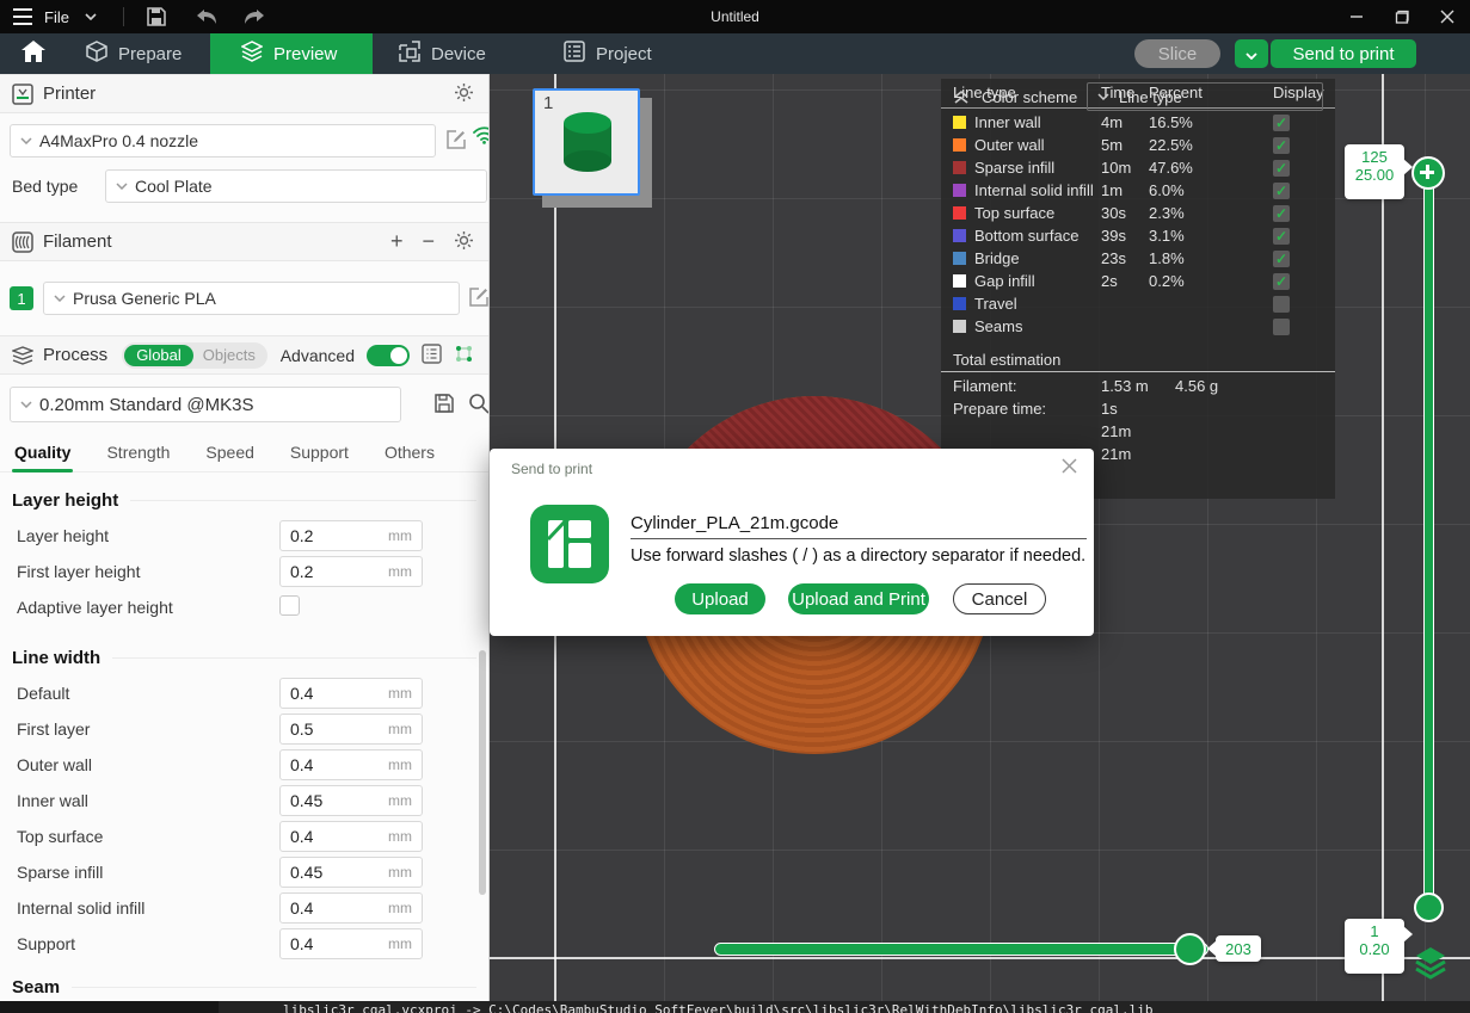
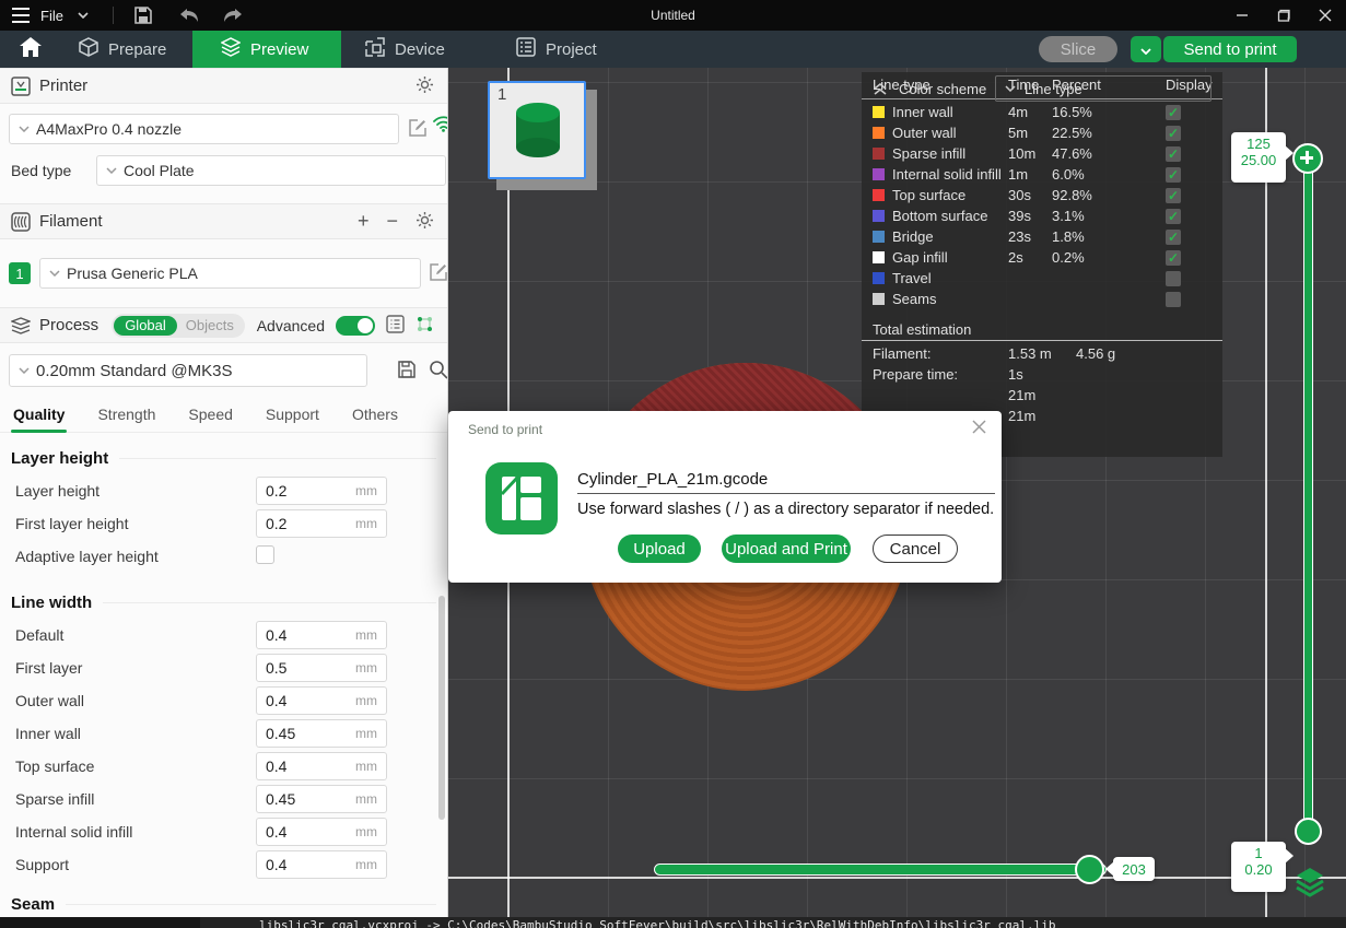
  File
  Untitled
  Prepare
  Preview
  Device
  Project
  Slice
  Send to print
  Printer
  A4MaxPro 0.4 nozzle
  Bed type
  Cool Plate
  Filament
  +
  −
  1
  Prusa Generic PLA
  Process
  Global
  Objects
  Advanced
  0.20mm Standard @MK3S
  Quality
  Strength
  Speed
  Support
  Others
  Layer height
  Layer height
  0.2
  mm
  First layer height
  0.2
  mm
  Adaptive layer height
  Line width
  Default
  0.4
  mm
  First layer
  0.5
  mm
  Outer wall
  0.4
  mm
  Inner wall
  0.45
  mm
  Top surface
  0.4
  mm
  Sparse infill
  0.45
  mm
  Internal solid infill
  0.4
  mm
  Support
  0.4
  mm
  Seam
  1
  Color scheme
  Line type
  Line type
  Time
  Percent
  Display
  Inner wall
  4m
  16.5%
  ✓
  Outer wall
  5m
  22.5%
  ✓
  Sparse infill
  10m
  47.6%
  ✓
  Internal solid infill
  1m
  6.0%
  ✓
  Top surface
  30s
- 2.3%
+ 92.8%
  ✓
  Bottom surface
  39s
  3.1%
  ✓
  Bridge
  23s
  1.8%
  ✓
  Gap infill
  2s
  0.2%
  ✓
  Travel
  Seams
  Total estimation
  Filament:
  1.53 m
  4.56 g
  Prepare time:
  1s
  21m
  21m
  125
  25.00
  1
  0.20
  203
  Send to print
  Cylinder_PLA_21m.gcode
  Use forward slashes ( / ) as a directory separator if needed.
  Upload
  Upload and Print
  Cancel
  libslic3r_cgal.vcxproj -> C:\Codes\BambuStudio_SoftFever\build\src\libslic3r\RelWithDebInfo\libslic3r_cgal.lib
